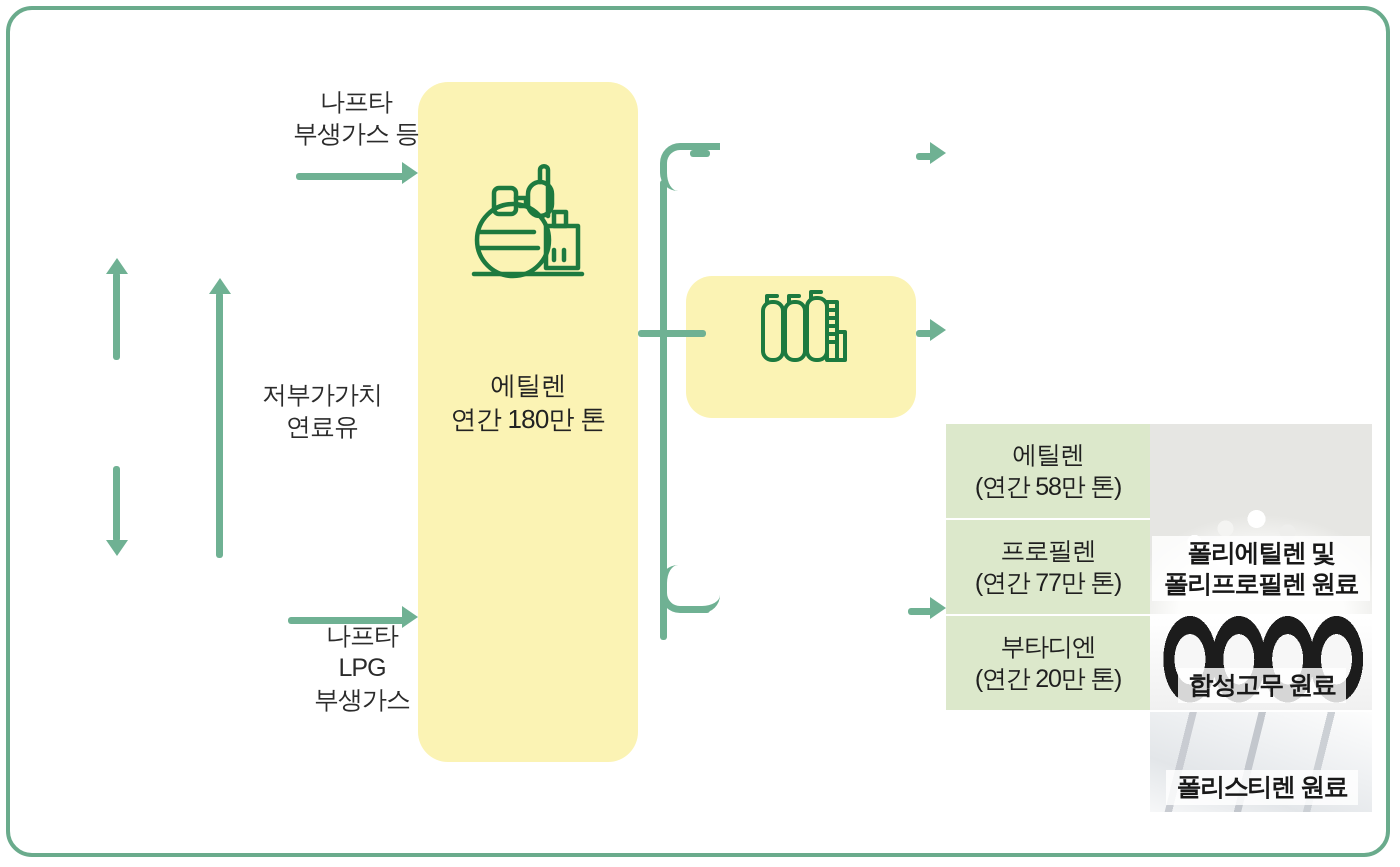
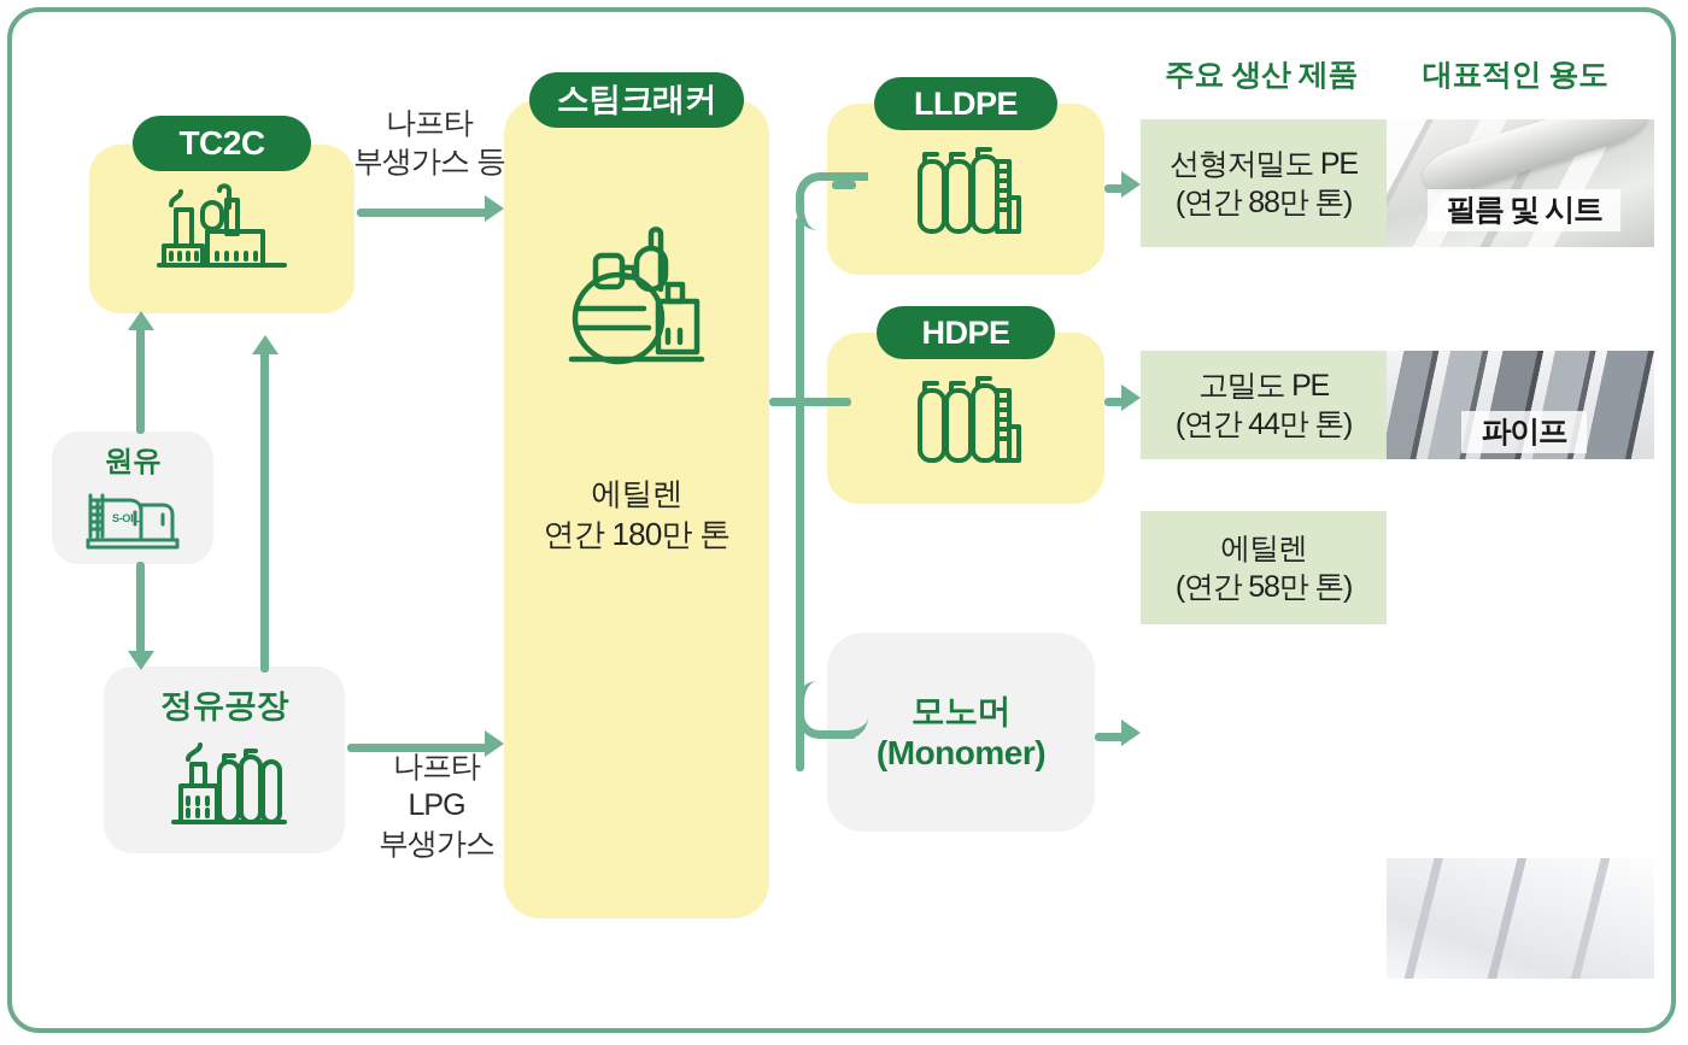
+ 주요 생산 제품
+ 대표적인 용도
+ TC2C
+ 원유
+ S-OIL
+ 정유공장
+ 스팀크래커
  에틸렌
  연간 180만 톤
+ LLDPE
+ HDPE
+ 모노머 (Monomer)
  나프타
  부생가스 등
- 저부가가치
- 연료유
  나프타
  LPG
  부생가스
+ 선형저밀도 PE
+ (연간 88만 톤)
+ 필름 및 시트
+ 고밀도 PE
+ (연간 44만 톤)
+ 파이프
  에틸렌
  (연간 58만 톤)
- 프로필렌
- (연간 77만 톤)
- 부타디엔
- (연간 20만 톤)
- 폴리에틸렌 및
- 폴리프로필렌 원료
- 합성고무 원료
- 폴리스티렌 원료
